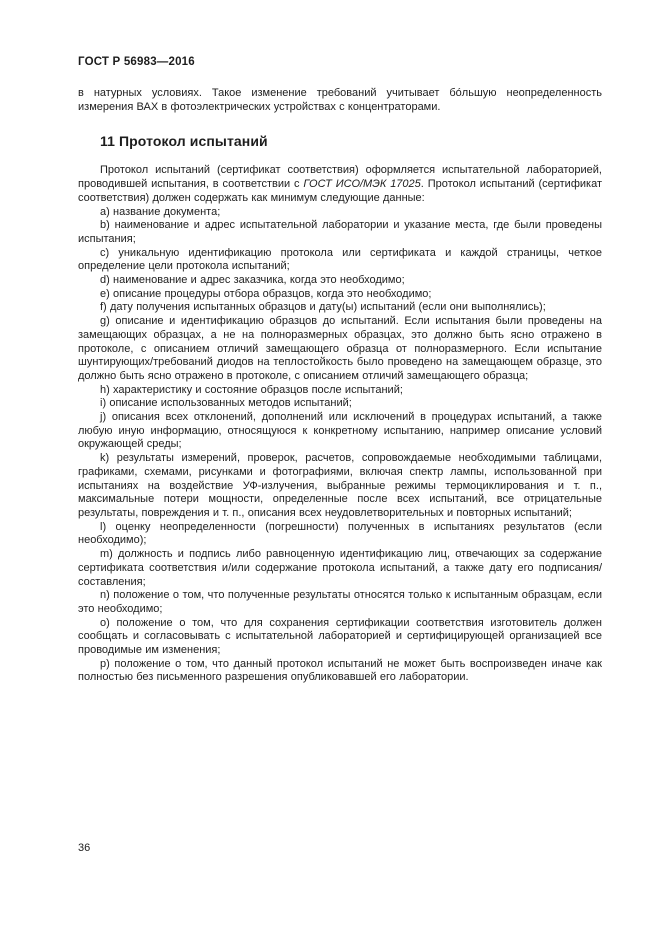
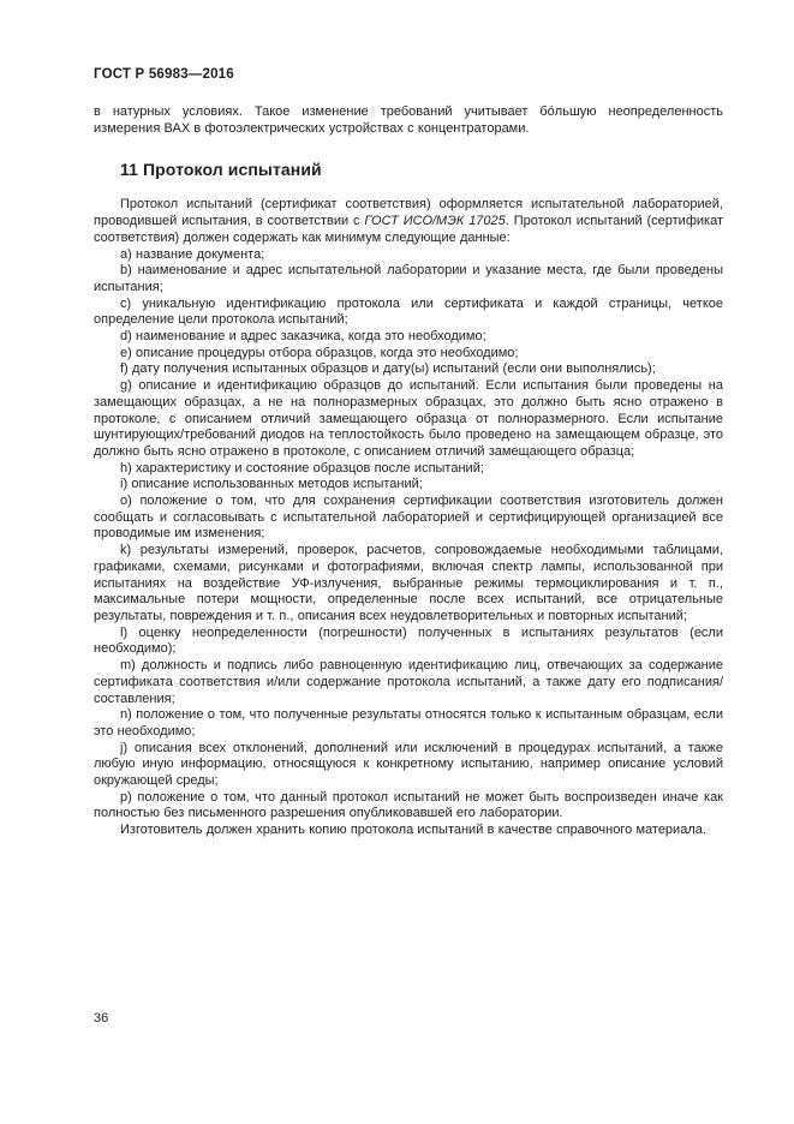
  ГОСТ Р 56983—2016
  в натурных условиях. Такое изменение требований учитывает бо́льшую неопределенность измерения ВАХ в фотоэлектрических устройствах с концентраторами.
  11 Протокол испытаний
  Протокол испытаний (сертификат соответствия) оформляется испытательной лабораторией, проводившей испытания, в соответствии с ГОСТ ИСО/МЭК 17025. Протокол испытаний (сертификат соответствия) должен содержать как минимум следующие данные:
  a) название документа;
  b) наименование и адрес испытательной лаборатории и указание места, где были проведены испытания;
  c) уникальную идентификацию протокола или сертификата и каждой страницы, четкое определение цели протокола испытаний;
  d) наименование и адрес заказчика, когда это необходимо;
  e) описание процедуры отбора образцов, когда это необходимо;
  f) дату получения испытанных образцов и дату(ы) испытаний (если они выполнялись);
  g) описание и идентификацию образцов до испытаний. Если испытания были проведены на замещающих образцах, а не на полноразмерных образцах, это должно быть ясно отражено в протоколе, с описанием отличий замещающего образца от полноразмерного. Если испытание шунтирующих/требований диодов на теплостойкость было проведено на замещающем образце, это должно быть ясно отражено в протоколе, с описанием отличий замещающего образца;
  h) характеристику и состояние образцов после испытаний;
  i) описание использованных методов испытаний;
- j) описания всех отклонений, дополнений или исключений в процедурах испытаний, а также любую иную информацию, относящуюся к конкретному испытанию, например описание условий окружающей среды;
+ o) положение о том, что для сохранения сертификации соответствия изготовитель должен сообщать и согласовывать с испытательной лабораторией и сертифицирующей организацией все проводимые им изменения;
  k) результаты измерений, проверок, расчетов, сопровождаемые необходимыми таблицами, графиками, схемами, рисунками и фотографиями, включая спектр лампы, использованной при испытаниях на воздействие УФ-излучения, выбранные режимы термоциклирования и т. п., максимальные потери мощности, определенные после всех испытаний, все отрицательные результаты, повреждения и т. п., описания всех неудовлетворительных и повторных испытаний;
  l) оценку неопределенности (погрешности) полученных в испытаниях результатов (если необходимо);
  m) должность и подпись либо равноценную идентификацию лиц, отвечающих за содержание сертификата соответствия и/или содержание протокола испытаний, а также дату его подписания/составления;
  n) положение о том, что полученные результаты относятся только к испытанным образцам, если это необходимо;
- o) положение о том, что для сохранения сертификации соответствия изготовитель должен сообщать и согласовывать с испытательной лабораторией и сертифицирующей организацией все проводимые им изменения;
+ j) описания всех отклонений, дополнений или исключений в процедурах испытаний, а также любую иную информацию, относящуюся к конкретному испытанию, например описание условий окружающей среды;
  p) положение о том, что данный протокол испытаний не может быть воспроизведен иначе как полностью без письменного разрешения опубликовавшей его лаборатории.
+ Изготовитель должен хранить копию протокола испытаний в качестве справочного материала.
  36
